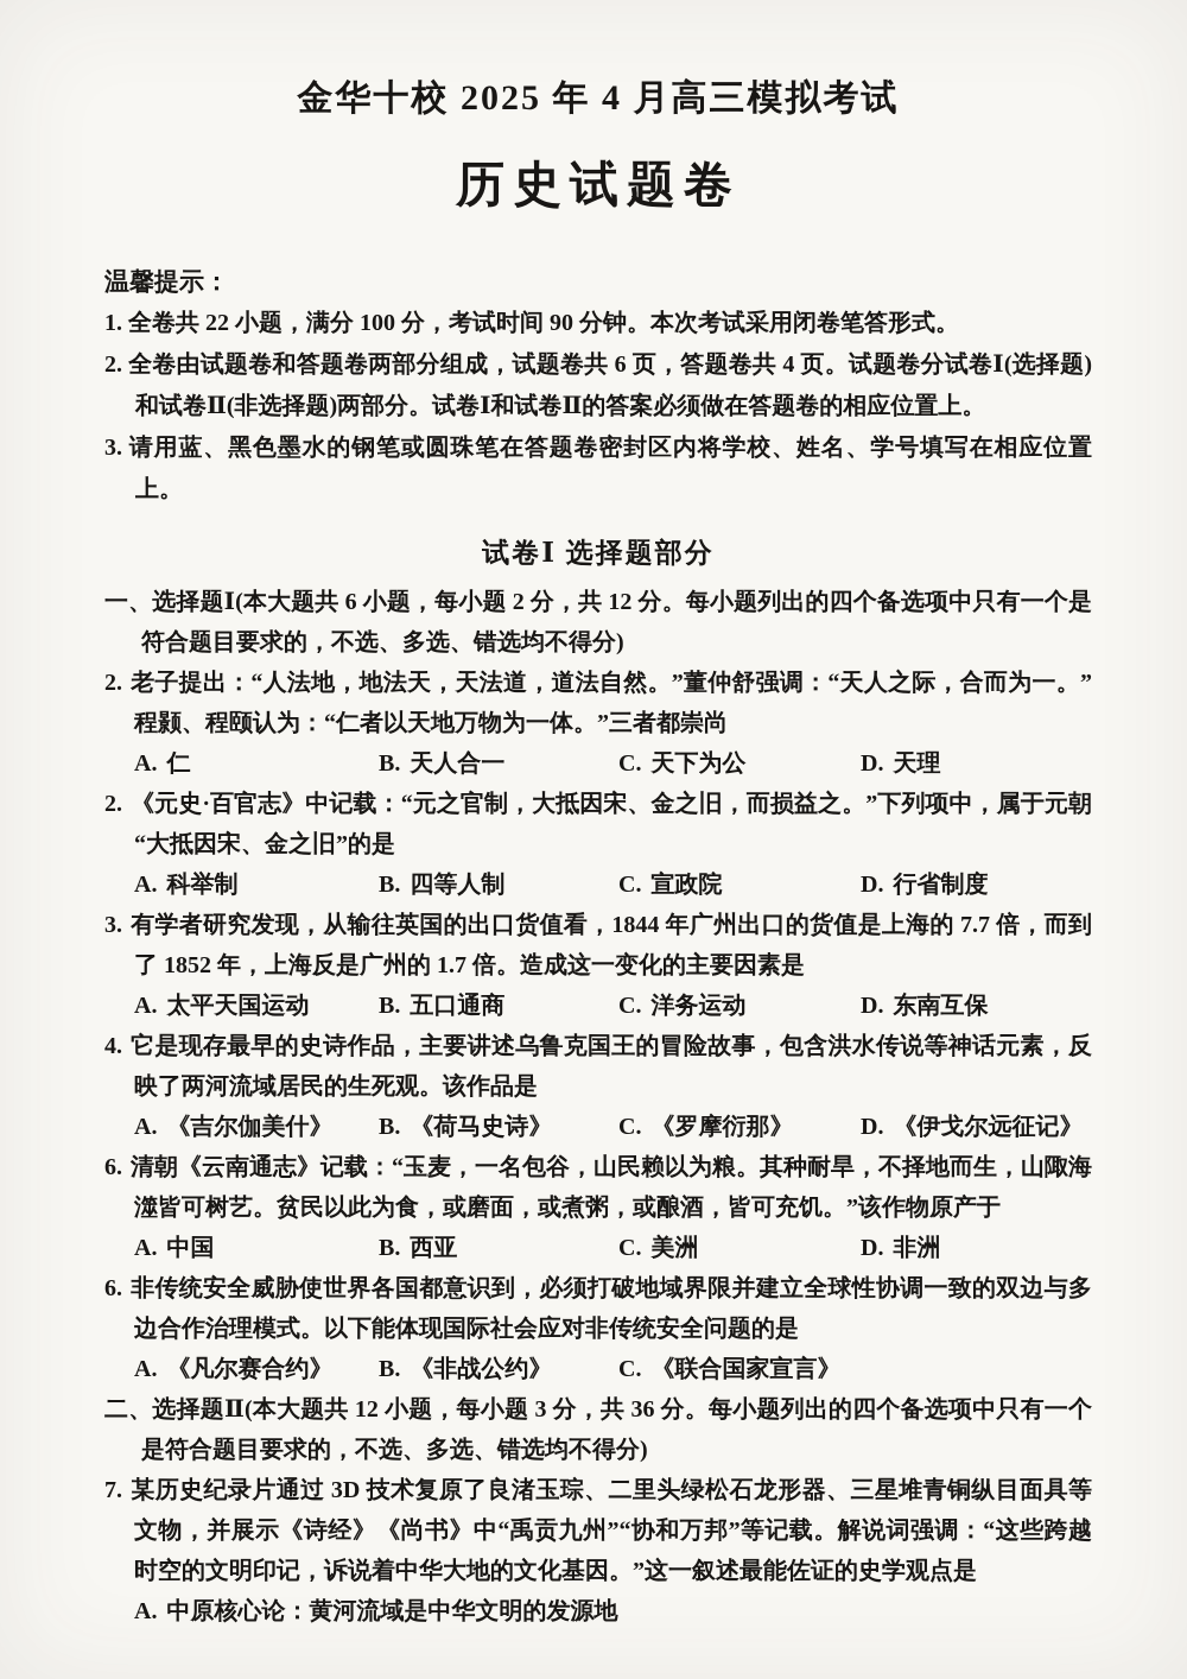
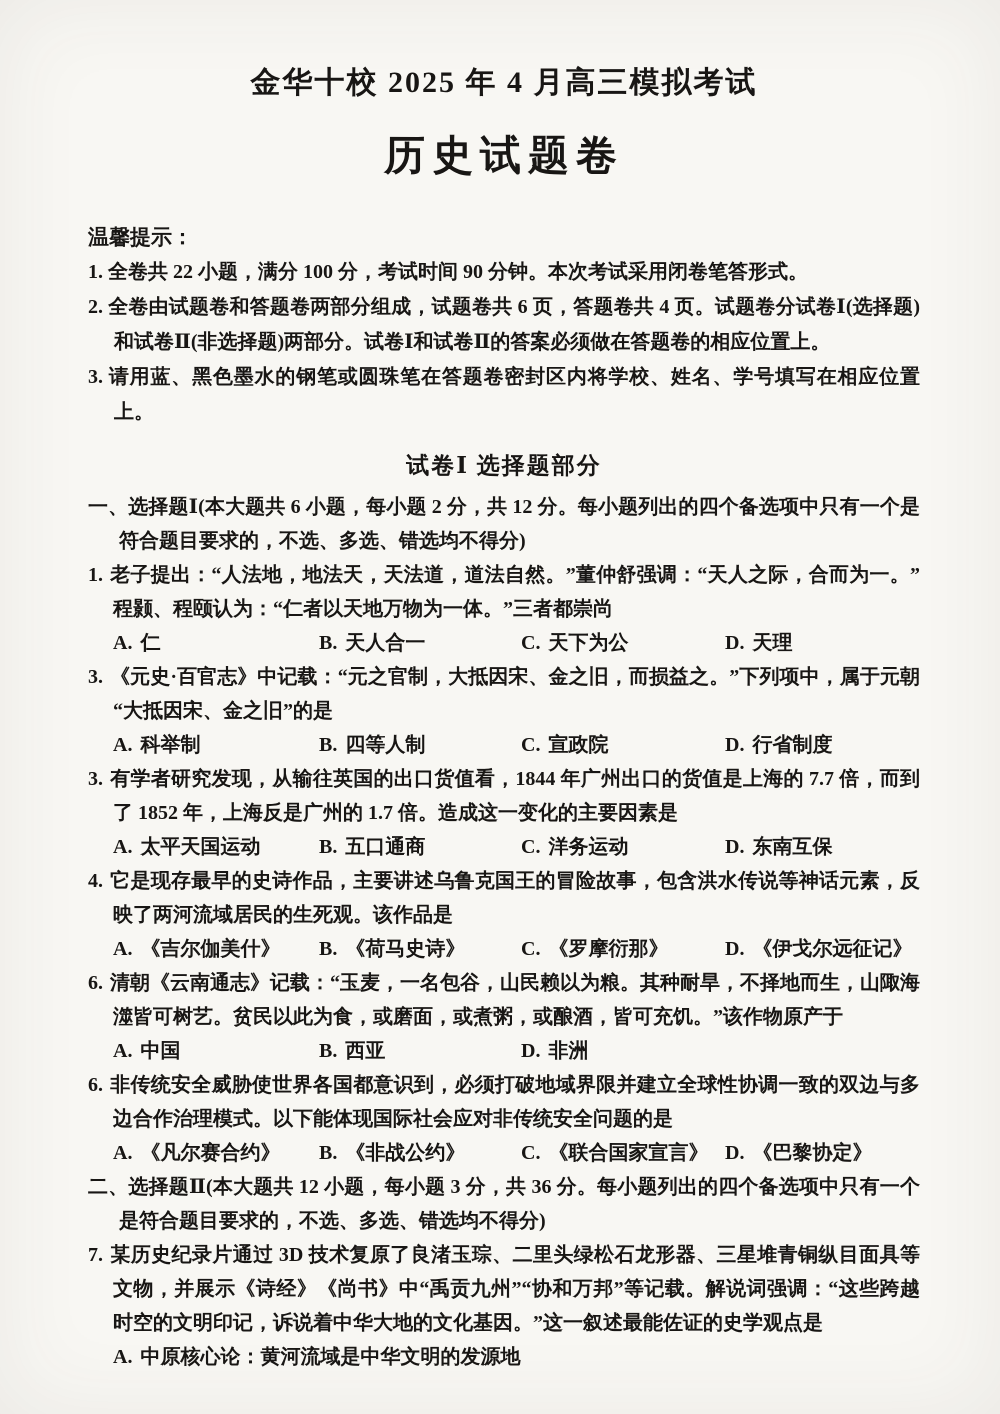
  金华十校 2025 年 4 月高三模拟考试
  历史试题卷
  温馨提示：
  1. 全卷共 22 小题，满分 100 分，考试时间 90 分钟。本次考试采用闭卷笔答形式。
  2. 全卷由试题卷和答题卷两部分组成，试题卷共 6 页，答题卷共 4 页。试题卷分试卷Ⅰ(选择题)和试卷Ⅱ(非选择题)两部分。试卷Ⅰ和试卷Ⅱ的答案必须做在答题卷的相应位置上。
  3. 请用蓝、黑色墨水的钢笔或圆珠笔在答题卷密封区内将学校、姓名、学号填写在相应位置上。
  试卷Ⅰ 选择题部分
  一、选择题Ⅰ(本大题共 6 小题，每小题 2 分，共 12 分。每小题列出的四个备选项中只有一个是符合题目要求的，不选、多选、错选均不得分)
- 2. 老子提出：“人法地，地法天，天法道，道法自然。”董仲舒强调：“天人之际，合而为一。”程颢、程颐认为：“仁者以天地万物为一体。”三者都崇尚
+ 1. 老子提出：“人法地，地法天，天法道，道法自然。”董仲舒强调：“天人之际，合而为一。”程颢、程颐认为：“仁者以天地万物为一体。”三者都崇尚
  A. 仁
  B. 天人合一
  C. 天下为公
  D. 天理
- 2. 《元史·百官志》中记载：“元之官制，大抵因宋、金之旧，而损益之。”下列项中，属于元朝“大抵因宋、金之旧”的是
+ 3. 《元史·百官志》中记载：“元之官制，大抵因宋、金之旧，而损益之。”下列项中，属于元朝“大抵因宋、金之旧”的是
  A. 科举制
  B. 四等人制
  C. 宣政院
  D. 行省制度
  3. 有学者研究发现，从输往英国的出口货值看，1844 年广州出口的货值是上海的 7.7 倍，而到了 1852 年，上海反是广州的 1.7 倍。造成这一变化的主要因素是
  A. 太平天国运动
  B. 五口通商
  C. 洋务运动
  D. 东南互保
  4. 它是现存最早的史诗作品，主要讲述乌鲁克国王的冒险故事，包含洪水传说等神话元素，反映了两河流域居民的生死观。该作品是
  A. 《吉尔伽美什》
  B. 《荷马史诗》
  C. 《罗摩衍那》
  D. 《伊戈尔远征记》
  6. 清朝《云南通志》记载：“玉麦，一名包谷，山民赖以为粮。其种耐旱，不择地而生，山陬海澨皆可树艺。贫民以此为食，或磨面，或煮粥，或酿酒，皆可充饥。”该作物原产于
  A. 中国
  B. 西亚
- C. 美洲
  D. 非洲
  6. 非传统安全威胁使世界各国都意识到，必须打破地域界限并建立全球性协调一致的双边与多边合作治理模式。以下能体现国际社会应对非传统安全问题的是
  A. 《凡尔赛合约》
  B. 《非战公约》
  C. 《联合国家宣言》
+ D. 《巴黎协定》
  二、选择题Ⅱ(本大题共 12 小题，每小题 3 分，共 36 分。每小题列出的四个备选项中只有一个是符合题目要求的，不选、多选、错选均不得分)
  7. 某历史纪录片通过 3D 技术复原了良渚玉琮、二里头绿松石龙形器、三星堆青铜纵目面具等文物，并展示《诗经》《尚书》中“禹贡九州”“协和万邦”等记载。解说词强调：“这些跨越时空的文明印记，诉说着中华大地的文化基因。”这一叙述最能佐证的史学观点是
  A. 中原核心论：黄河流域是中华文明的发源地
